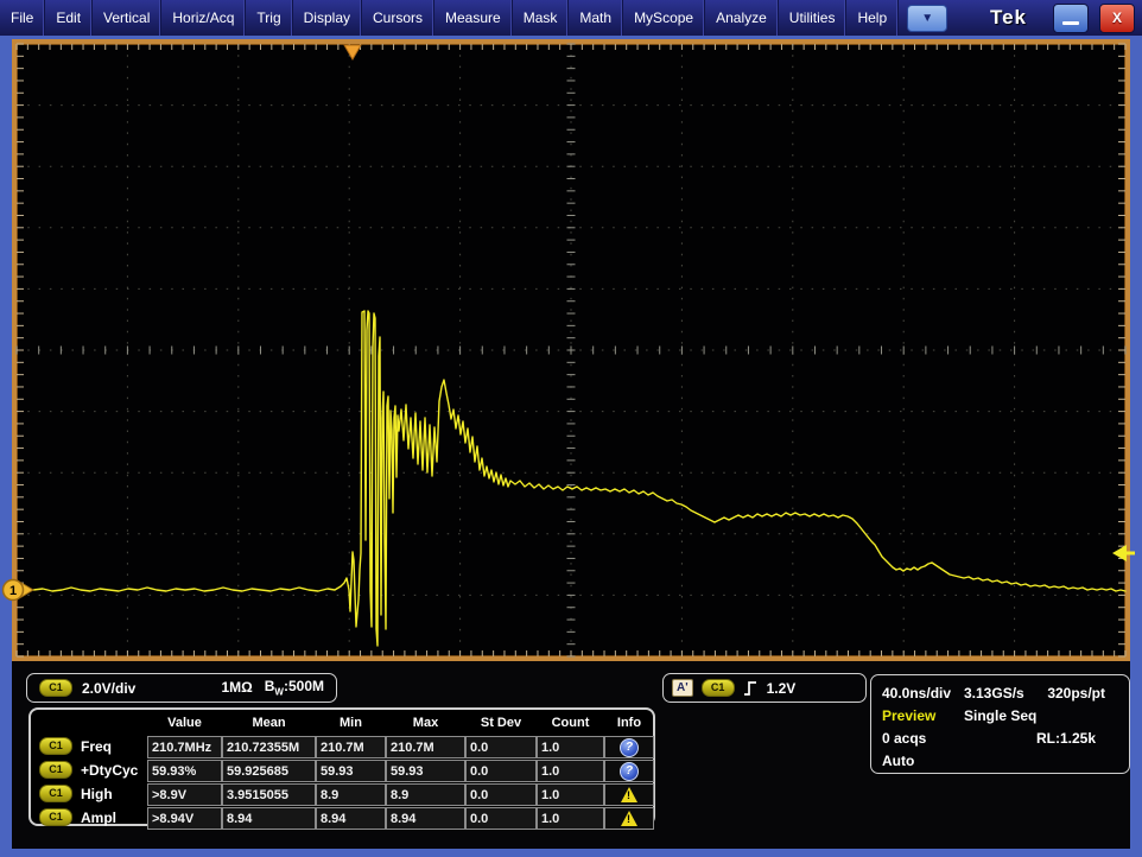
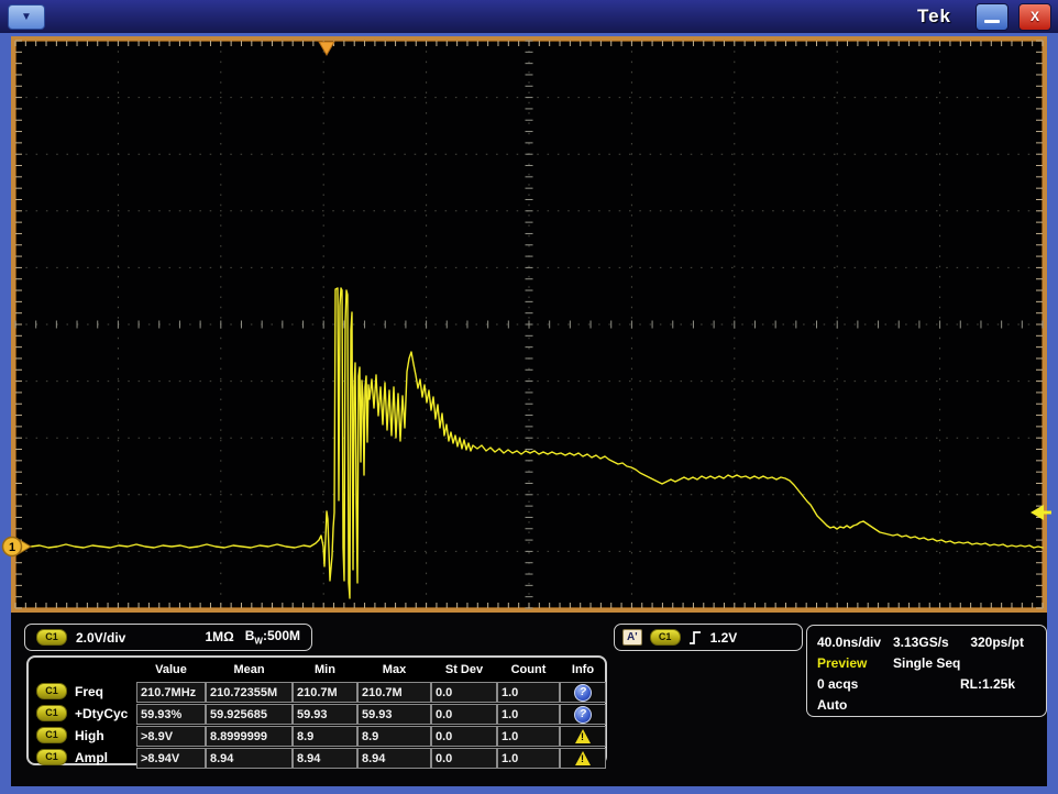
- File
- Edit
- Vertical
- Horiz/Acq
- Trig
- Display
- Cursors
- Measure
- Mask
- Math
- MyScope
- Analyze
- Utilities
- Help
  ▼
  Tek
  X
  1
  C1
  2.0V/div
  1MΩ
  BW:500M
  A'
  C1
  1.2V
  40.0ns/div
  3.13GS/s
  320ps/pt
  Preview
  Single Seq
  0 acqs
  RL:1.25k
  Auto
  Value
  Mean
  Min
  Max
  St Dev
  Count
  Info
  C1
  Freq
  210.7MHz
  210.72355M
  210.7M
  210.7M
  0.0
  1.0
  ?
  C1
  +DtyCyc
  59.93%
  59.925685
  59.93
  59.93
  0.0
  1.0
  ?
  C1
  High
  >8.9V
- 3.9515055
+ 8.8999999
  8.9
  8.9
  0.0
  1.0
  !
  C1
  Ampl
  >8.94V
  8.94
  8.94
  8.94
  0.0
  1.0
  !
